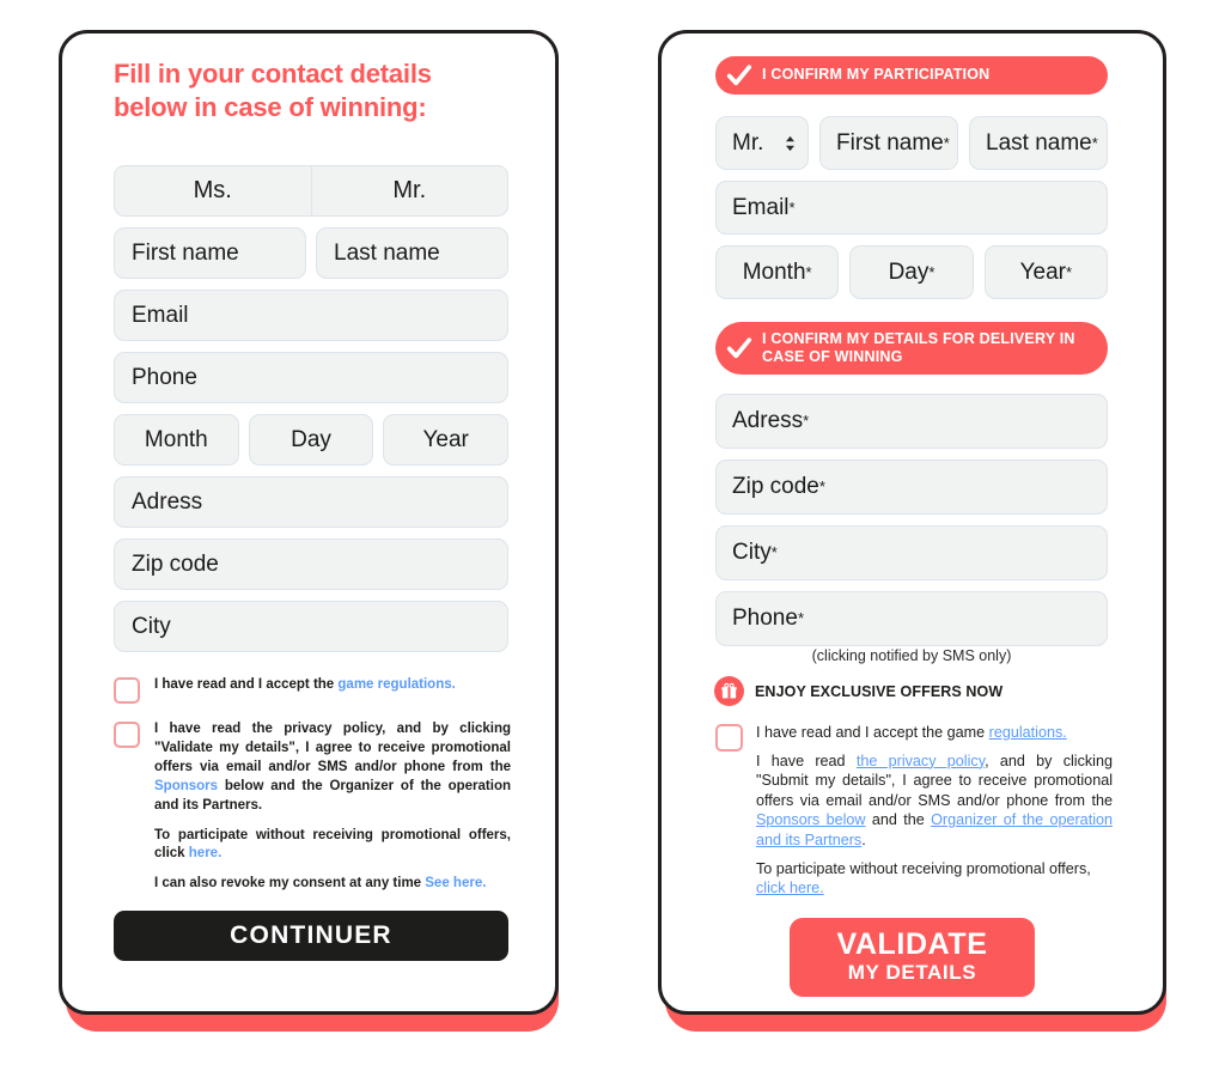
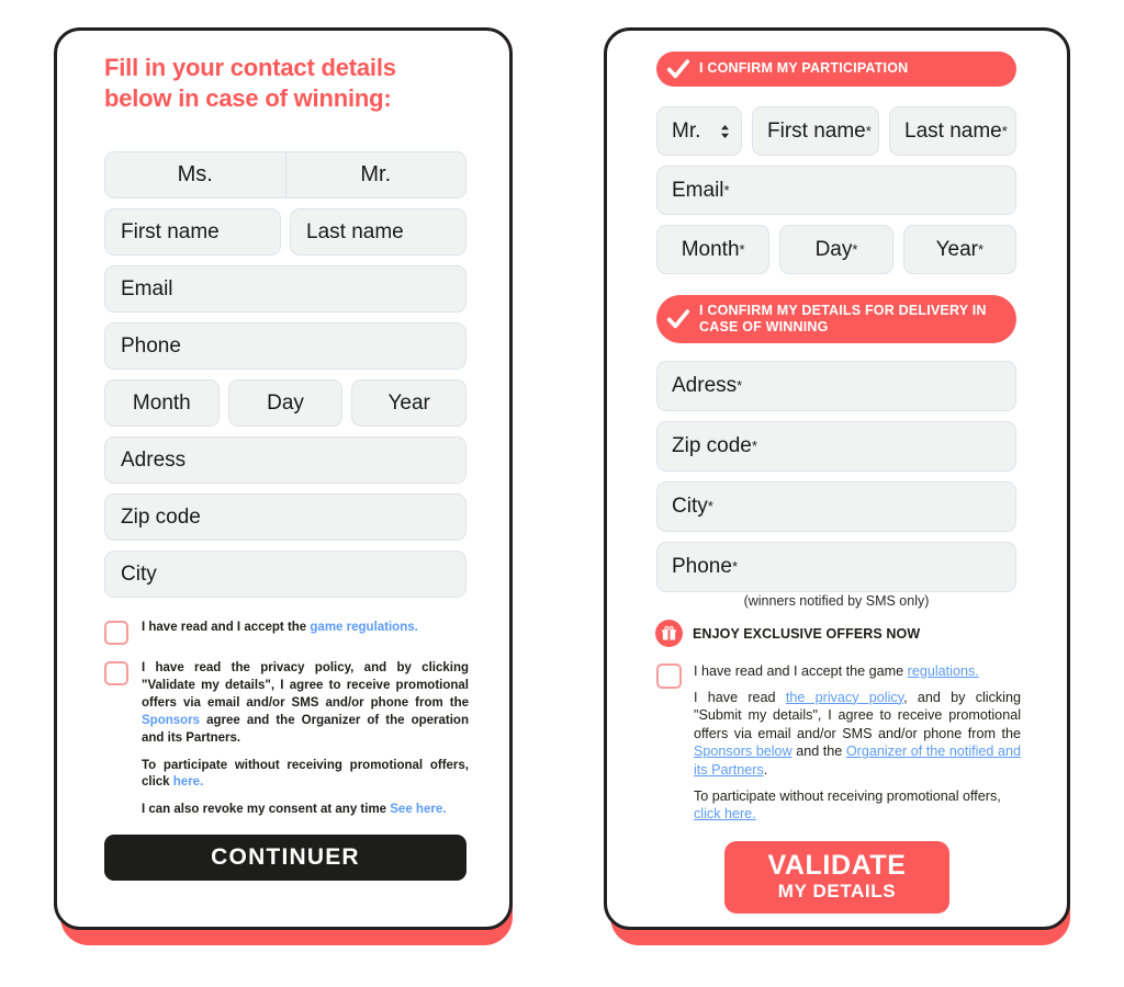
  Fill in your contact details below in case of winning:
  Ms.
  Mr.
  First name
  Last name
  Email
  Phone
  Month
  Day
  Year
  Adress
  Zip code
  City
  I have read and I accept the game regulations.
- I have read the privacy policy, and by clicking "Validate my details", I agree to receive promotional offers via email and/or SMS and/or phone from the Sponsors below and the Organizer of the operation and its Partners.
+ I have read the privacy policy, and by clicking "Validate my details", I agree to receive promotional offers via email and/or SMS and/or phone from the Sponsors agree and the Organizer of the operation and its Partners.
  To participate without receiving promotional offers, click here.
  I can also revoke my consent at any time See here.
  CONTINUER
  I CONFIRM MY PARTICIPATION
  Mr.
  First name
  *
  Last name
  *
  Email
  *
  Month
  *
  Day
  *
  Year
  *
  I CONFIRM MY DETAILS FOR DELIVERY IN CASE OF WINNING
  Adress
  *
  Zip code
  *
  City
  *
  Phone
  *
- (clicking notified by SMS only)
+ (winners notified by SMS only)
  ENJOY EXCLUSIVE OFFERS NOW
  I have read and I accept the game regulations.
- I have read the privacy policy, and by clicking "Submit my details", I agree to receive promotional offers via email and/or SMS and/or phone from the Sponsors below and the Organizer of the operation and its Partners.
+ I have read the privacy policy, and by clicking "Submit my details", I agree to receive promotional offers via email and/or SMS and/or phone from the Sponsors below and the Organizer of the notified and its Partners.
  To participate without receiving promotional offers, click here.
  VALIDATE
  MY DETAILS
